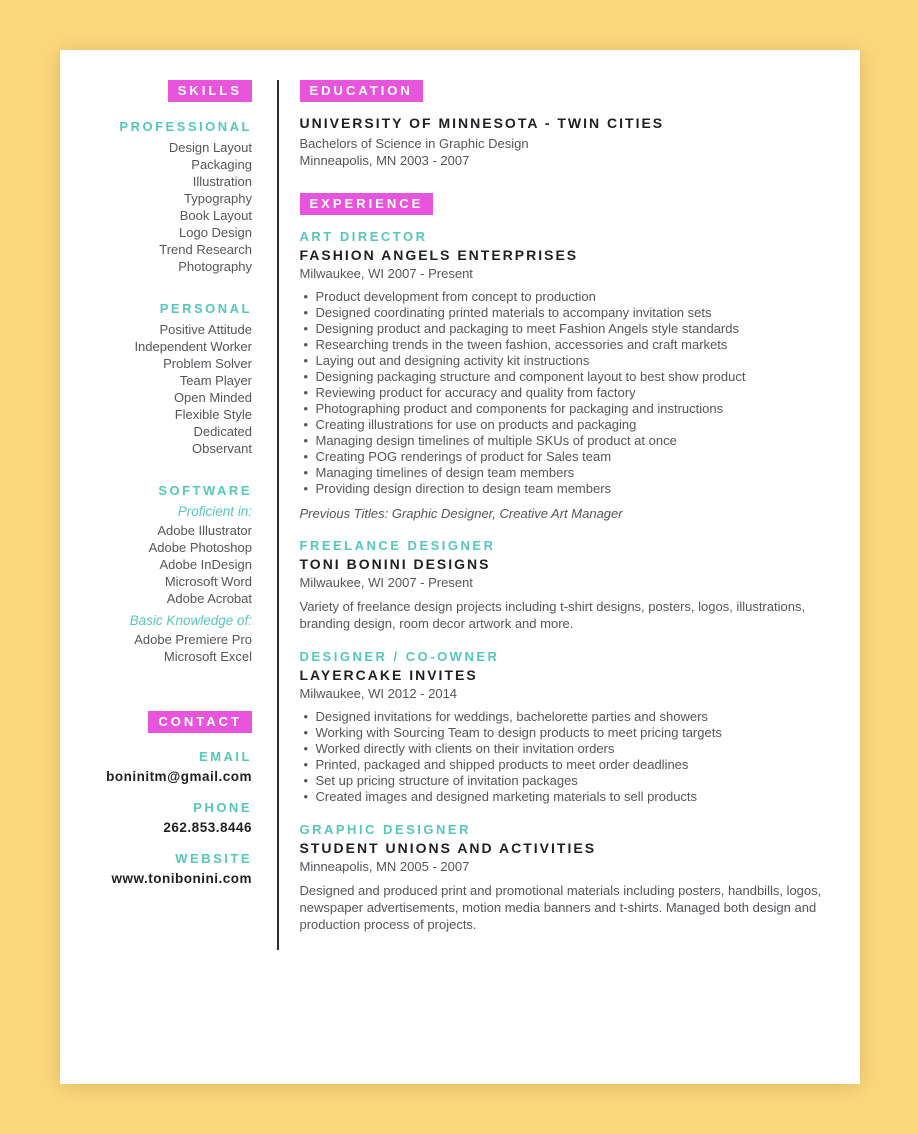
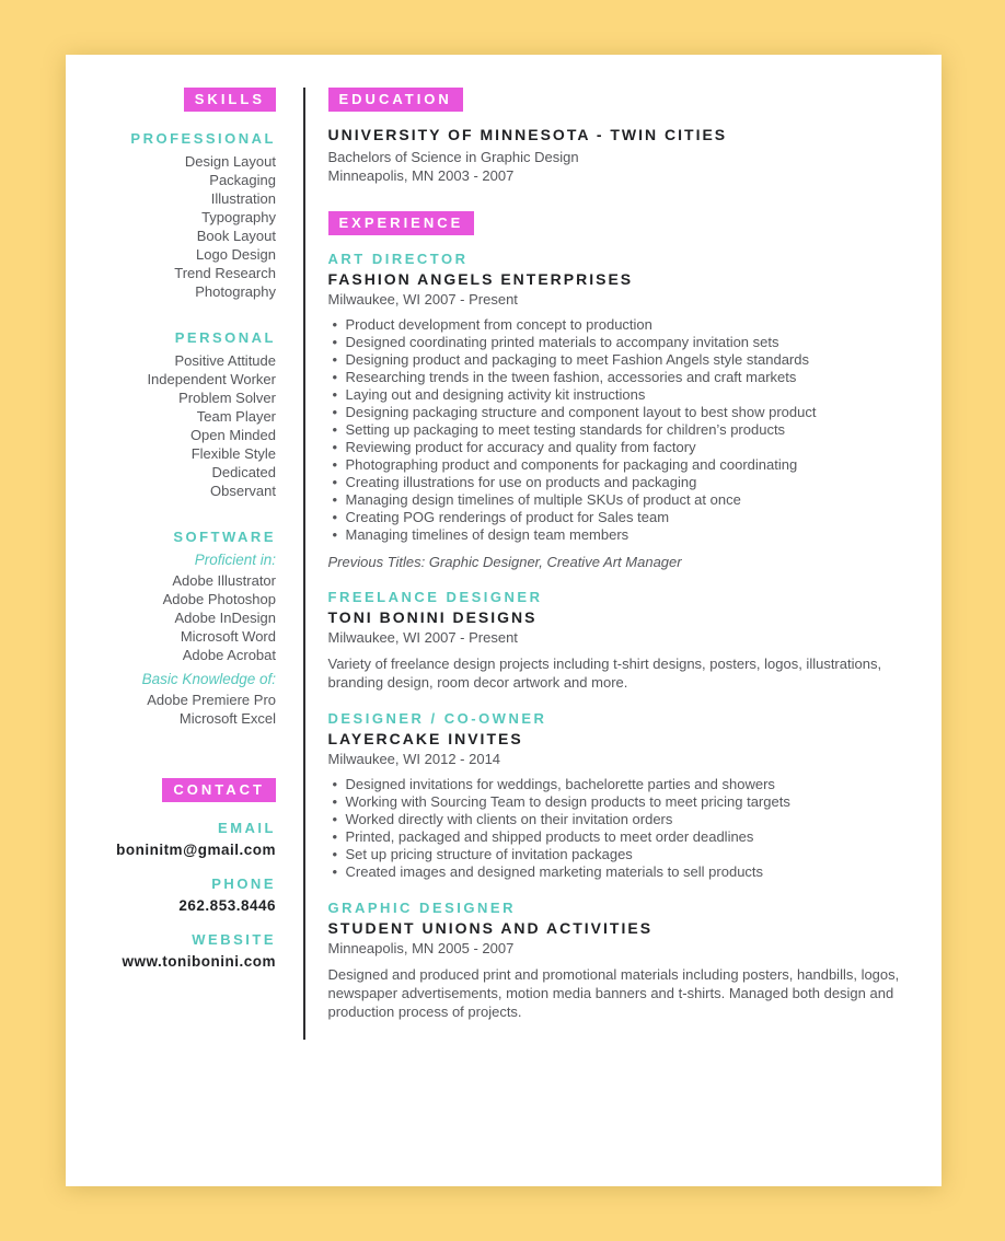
  SKILLS
  PROFESSIONAL
  Design Layout
  Packaging
  Illustration
  Typography
  Book Layout
  Logo Design
  Trend Research
  Photography
  PERSONAL
  Positive Attitude
  Independent Worker
  Problem Solver
  Team Player
  Open Minded
  Flexible Style
  Dedicated
  Observant
  SOFTWARE
  Proficient in:
  Adobe Illustrator
  Adobe Photoshop
  Adobe InDesign
  Microsoft Word
  Adobe Acrobat
  Basic Knowledge of:
  Adobe Premiere Pro
  Microsoft Excel
  CONTACT
  EMAIL
  boninitm@gmail.com
  PHONE
  262.853.8446
  WEBSITE
  www.tonibonini.com
  EDUCATION
  UNIVERSITY OF MINNESOTA - TWIN CITIES
  Bachelors of Science in Graphic Design
  Minneapolis, MN 2003 - 2007
  EXPERIENCE
  ART DIRECTOR
  FASHION ANGELS ENTERPRISES
  Milwaukee, WI 2007 - Present
  Product development from concept to production
  Designed coordinating printed materials to accompany invitation sets
  Designing product and packaging to meet Fashion Angels style standards
  Researching trends in the tween fashion, accessories and craft markets
  Laying out and designing activity kit instructions
  Designing packaging structure and component layout to best show product
+ Setting up packaging to meet testing standards for children’s products
  Reviewing product for accuracy and quality from factory
- Photographing product and components for packaging and instructions
+ Photographing product and components for packaging and coordinating
  Creating illustrations for use on products and packaging
  Managing design timelines of multiple SKUs of product at once
  Creating POG renderings of product for Sales team
  Managing timelines of design team members
- Providing design direction to design team members
  Previous Titles: Graphic Designer, Creative Art Manager
  FREELANCE DESIGNER
  TONI BONINI DESIGNS
  Milwaukee, WI 2007 - Present
  Variety of freelance design projects including t-shirt designs, posters, logos, illustrations, branding design, room decor artwork and more.
  DESIGNER / CO-OWNER
  LAYERCAKE INVITES
  Milwaukee, WI 2012 - 2014
  Designed invitations for weddings, bachelorette parties and showers
  Working with Sourcing Team to design products to meet pricing targets
  Worked directly with clients on their invitation orders
  Printed, packaged and shipped products to meet order deadlines
  Set up pricing structure of invitation packages
  Created images and designed marketing materials to sell products
  GRAPHIC DESIGNER
  STUDENT UNIONS AND ACTIVITIES
  Minneapolis, MN 2005 - 2007
  Designed and produced print and promotional materials including posters, handbills, logos, newspaper advertisements, motion media banners and t-shirts. Managed both design and production process of projects.
